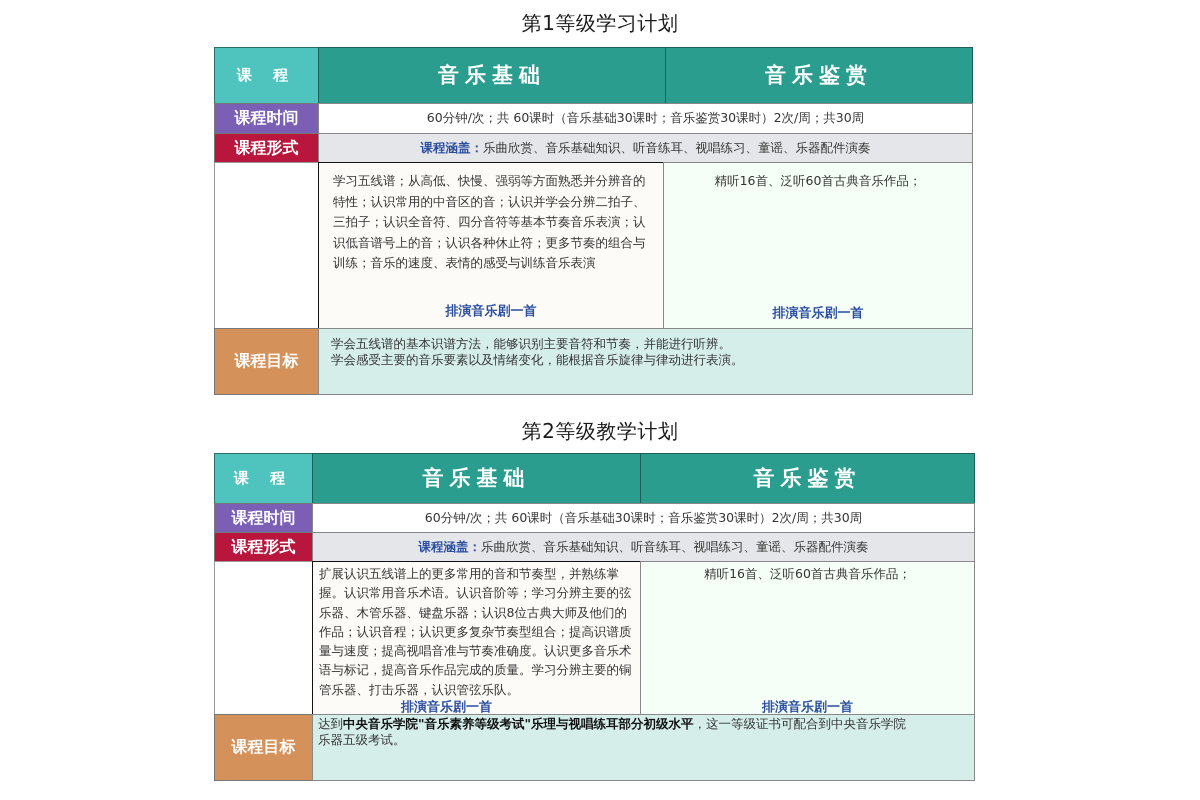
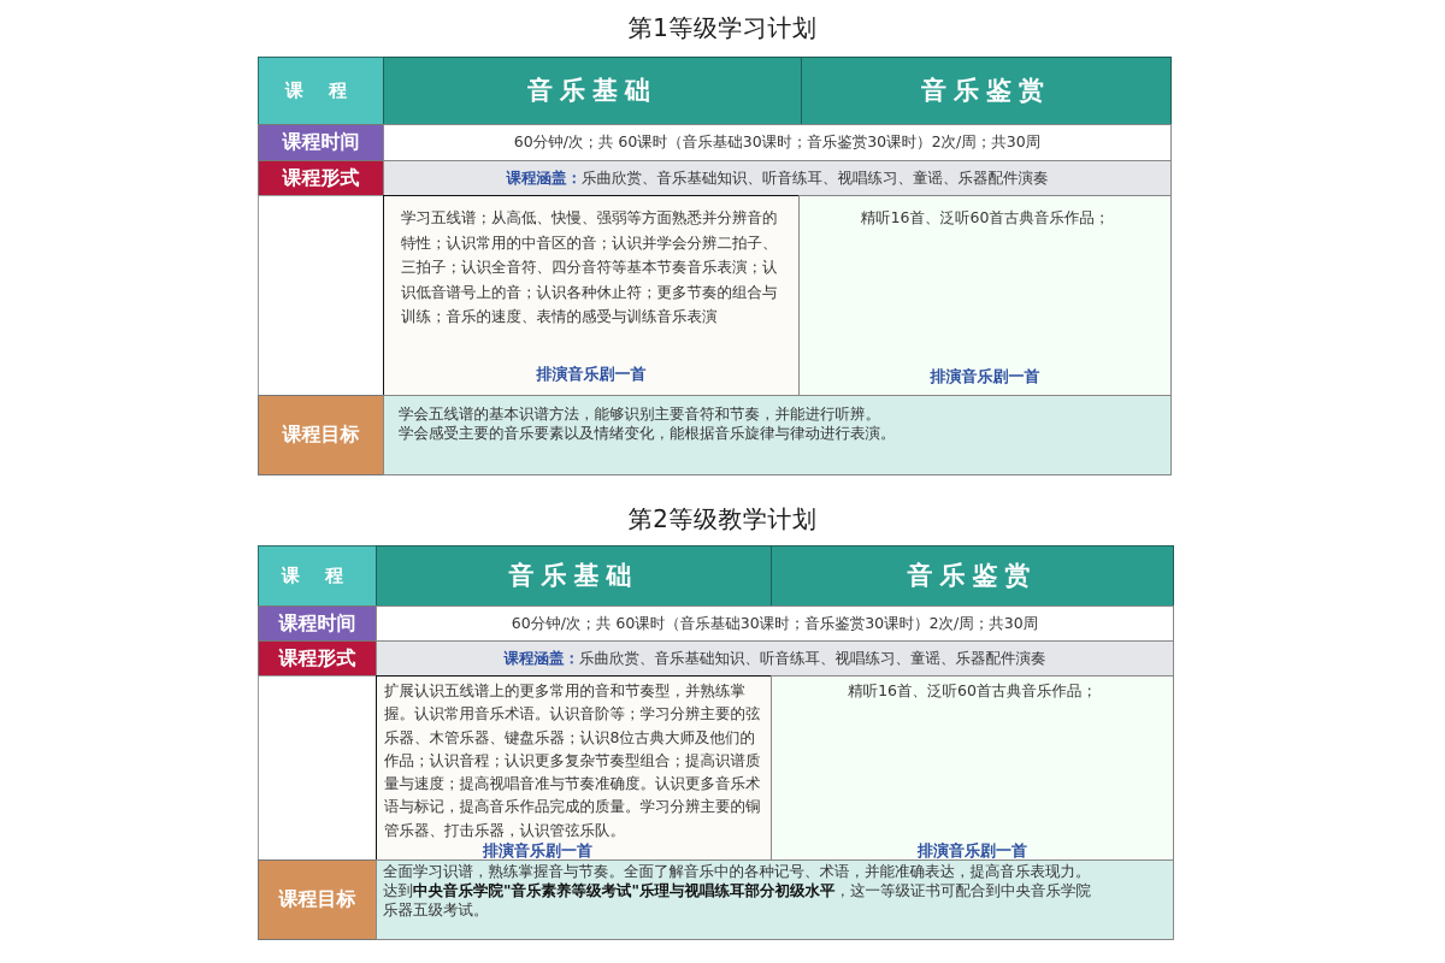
  第1等级学习计划
  课 程
  音乐基础
  音乐鉴赏
  课程时间
  60分钟/次；共 60课时（音乐基础30课时；音乐鉴赏30课时）2次/周；共30周
  课程形式
  课程涵盖：
  乐曲欣赏、音乐基础知识、听音练耳、视唱练习、童谣、乐器配件演奏
  学习五线谱；从高低、快慢、强弱等方面熟悉并分辨音的特性；认识常用的中音区的音；认识并学会分辨二拍子、三拍子；认识全音符、四分音符等基本节奏音乐表演；认识低音谱号上的音；认识各种休止符；更多节奏的组合与训练；音乐的速度、表情的感受与训练音乐表演
  排演音乐剧一首
  精听16首、泛听60首古典音乐作品；
  排演音乐剧一首
  课程目标
  学会五线谱的基本识谱方法，能够识别主要音符和节奏，并能进行听辨。
  学会感受主要的音乐要素以及情绪变化，能根据音乐旋律与律动进行表演。
  第2等级教学计划
  课 程
  音乐基础
  音乐鉴赏
  课程时间
  60分钟/次；共 60课时（音乐基础30课时；音乐鉴赏30课时）2次/周；共30周
  课程形式
  课程涵盖：
  乐曲欣赏、音乐基础知识、听音练耳、视唱练习、童谣、乐器配件演奏
  扩展认识五线谱上的更多常用的音和节奏型，并熟练掌握。认识常用音乐术语。认识音阶等；学习分辨主要的弦乐器、木管乐器、键盘乐器；认识8位古典大师及他们的作品；认识音程；认识更多复杂节奏型组合；提高识谱质量与速度；提高视唱音准与节奏准确度。认识更多音乐术语与标记，提高音乐作品完成的质量。学习分辨主要的铜管乐器、打击乐器，认识管弦乐队。
  排演音乐剧一首
  精听16首、泛听60首古典音乐作品；
  排演音乐剧一首
  课程目标
+ 全面学习识谱，熟练掌握音与节奏。全面了解音乐中的各种记号、术语，并能准确表达，提高音乐表现力。
  达到中央音乐学院"音乐素养等级考试"乐理与视唱练耳部分初级水平，这一等级证书可配合到中央音乐学院
  乐器五级考试。
